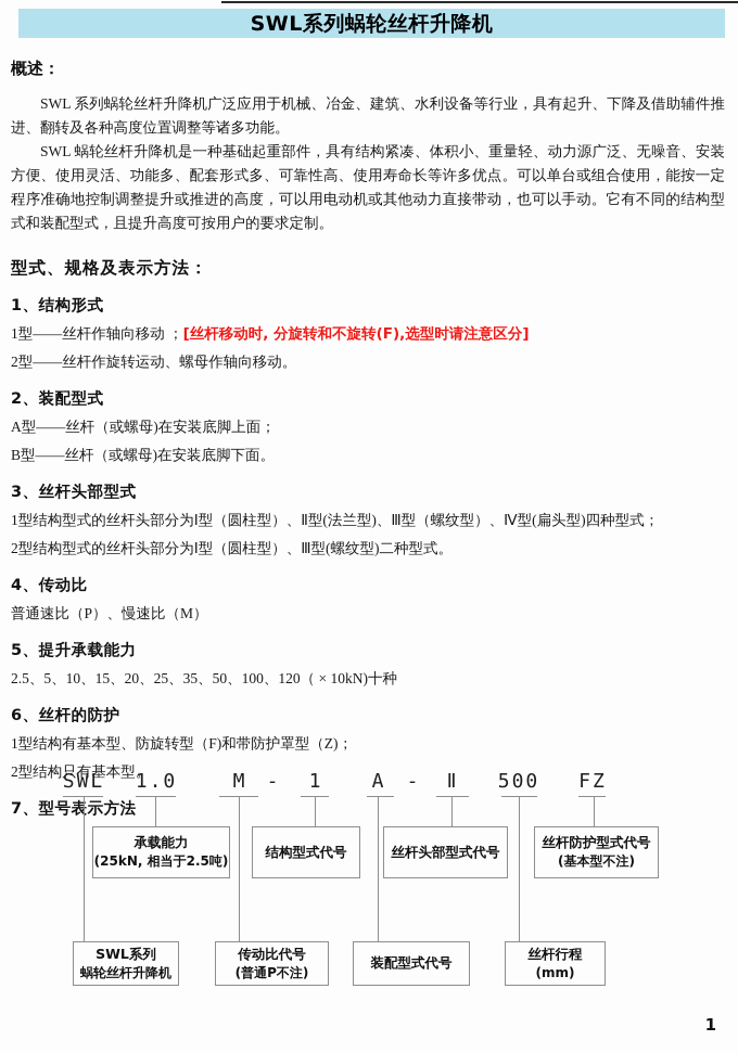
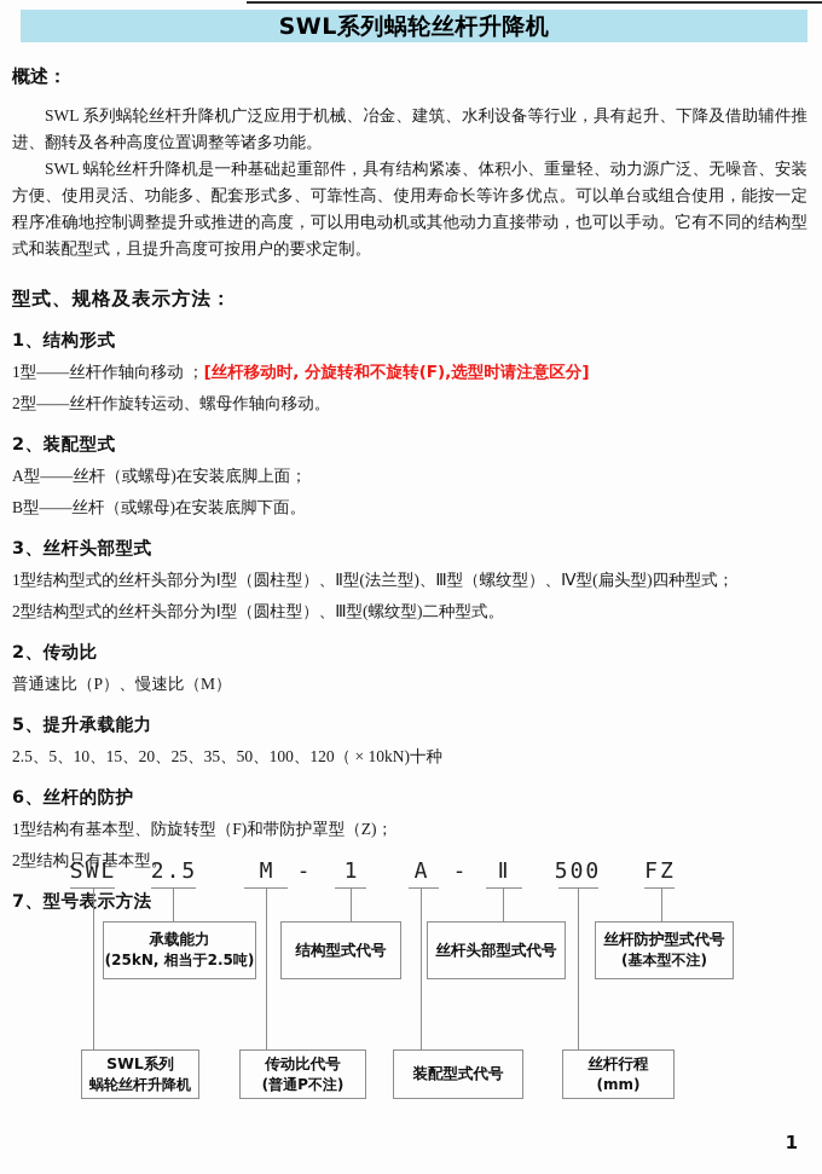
  SWL系列蜗轮丝杆升降机
  概述：
  SWL 系列蜗轮丝杆升降机广泛应用于机械、冶金、建筑、水利设备等行业，具有起升、下降及借助辅件推进、翻转及各种高度位置调整等诸多功能。
  SWL 蜗轮丝杆升降机是一种基础起重部件，具有结构紧凑、体积小、重量轻、动力源广泛、无噪音、安装方便、使用灵活、功能多、配套形式多、可靠性高、使用寿命长等许多优点。可以单台或组合使用，能按一定程序准确地控制调整提升或推进的高度，可以用电动机或其他动力直接带动，也可以手动。它有不同的结构型式和装配型式，且提升高度可按用户的要求定制。
  型式、规格及表示方法：
  1、结构形式
  1型——丝杆作轴向移动 ；[丝杆移动时, 分旋转和不旋转(F),选型时请注意区分]
  2型——丝杆作旋转运动、螺母作轴向移动。
  2、装配型式
  A型——丝杆（或螺母)在安装底脚上面；
  B型——丝杆（或螺母)在安装底脚下面。
  3、丝杆头部型式
  1型结构型式的丝杆头部分为Ⅰ型（圆柱型）、Ⅱ型(法兰型)、Ⅲ型（螺纹型）、Ⅳ型(扁头型)四种型式；
  2型结构型式的丝杆头部分为Ⅰ型（圆柱型）、Ⅲ型(螺纹型)二种型式。
- 4、传动比
+ 2、传动比
  普通速比（P）、慢速比（M）
  5、提升承载能力
  2.5、5、10、15、20、25、35、50、100、120（ × 10kN)十种
  6、丝杆的防护
  1型结构有基本型、防旋转型（F)和带防护罩型（Z)；
  2型结构只有基本型。
  7、型号表示方法
  SWL
- 1.0
+ 2.5
  M
  -
  1
  A
  -
  Ⅱ
  500
  FZ
  承载能力
  (25kN, 相当于2.5吨)
  结构型式代号
  丝杆头部型式代号
  丝杆防护型式代号
  (基本型不注)
  SWL系列
  蜗轮丝杆升降机
  传动比代号
  (普通P不注)
  装配型式代号
  丝杆行程
  (mm)
  1
